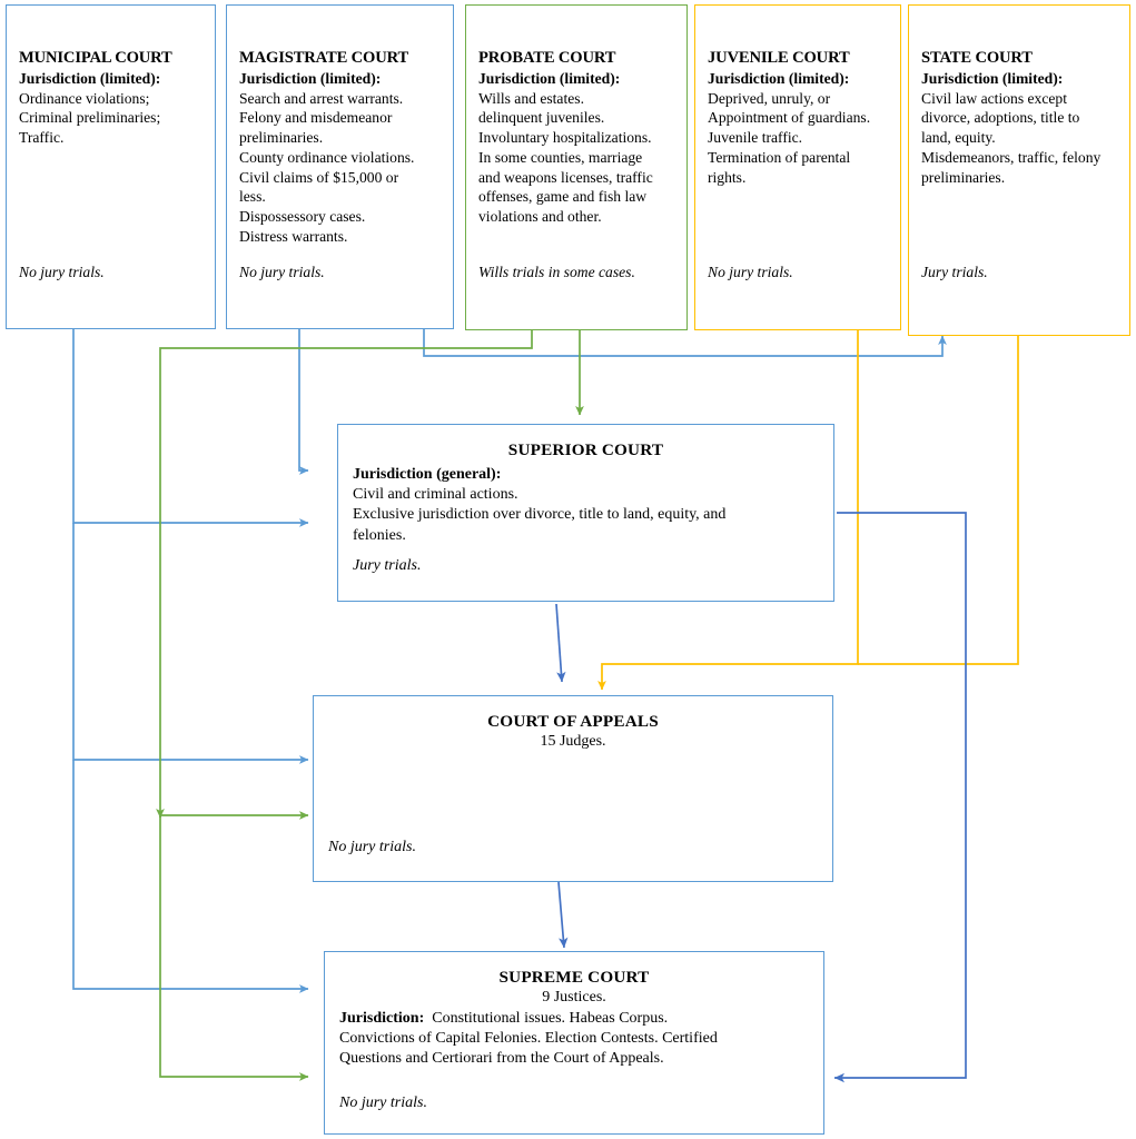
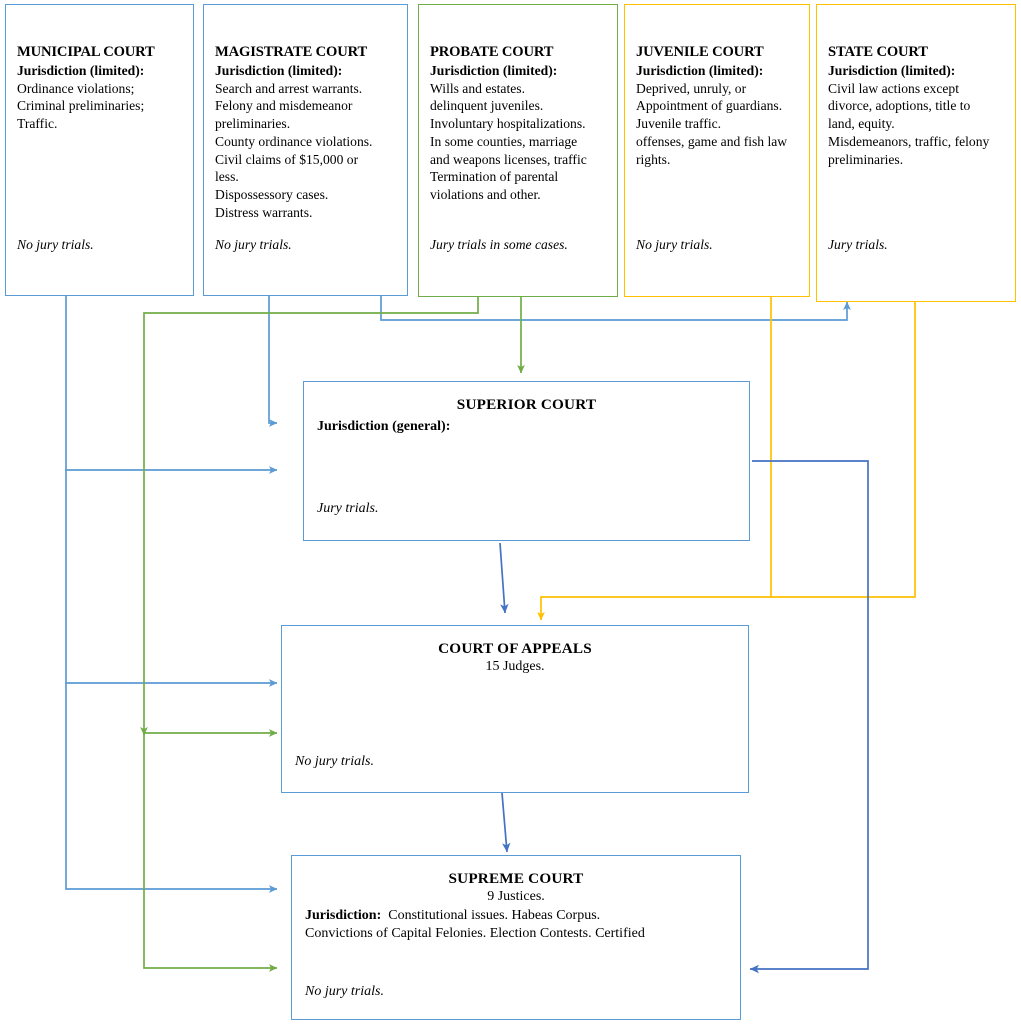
  MUNICIPAL COURT
  Jurisdiction (limited):
  Ordinance violations;
  Criminal preliminaries;
  Traffic.
  No jury trials.
  MAGISTRATE COURT
  Jurisdiction (limited):
  Search and arrest warrants.
  Felony and misdemeanor
  preliminaries.
  County ordinance violations.
  Civil claims of $15,000 or
  less.
  Dispossessory cases.
  Distress warrants.
  No jury trials.
  PROBATE COURT
  Jurisdiction (limited):
  Wills and estates.
  delinquent juveniles.
  Involuntary hospitalizations.
  In some counties, marriage
  and weapons licenses, traffic
- offenses, game and fish law
+ Termination of parental
  violations and other.
- Wills trials in some cases.
+ Jury trials in some cases.
  JUVENILE COURT
  Jurisdiction (limited):
  Deprived, unruly, or
  Appointment of guardians.
  Juvenile traffic.
- Termination of parental
+ offenses, game and fish law
  rights.
  No jury trials.
  STATE COURT
  Jurisdiction (limited):
  Civil law actions except
  divorce, adoptions, title to
  land, equity.
  Misdemeanors, traffic, felony
  preliminaries.
  Jury trials.
  SUPERIOR COURT
  Jurisdiction (general):
- Civil and criminal actions.
- Exclusive jurisdiction over divorce, title to land, equity, and
- felonies.
  Jury trials.
  COURT OF APPEALS
  15 Judges.
  No jury trials.
  SUPREME COURT
  9 Justices.
  Jurisdiction: Constitutional issues. Habeas Corpus.
  Convictions of Capital Felonies. Election Contests. Certified
- Questions and Certiorari from the Court of Appeals.
  No jury trials.
